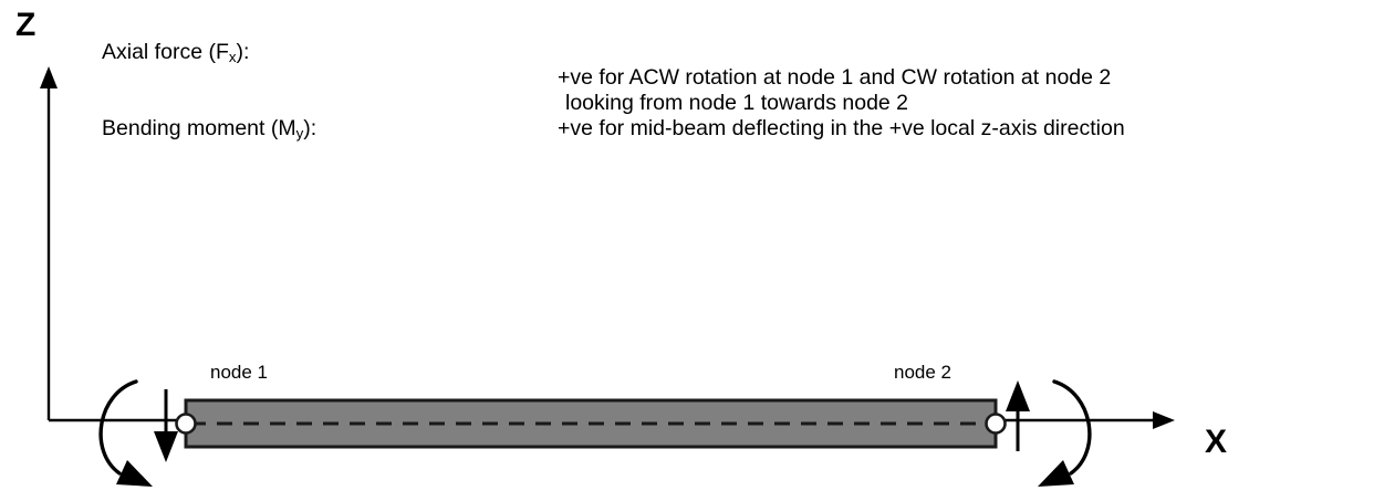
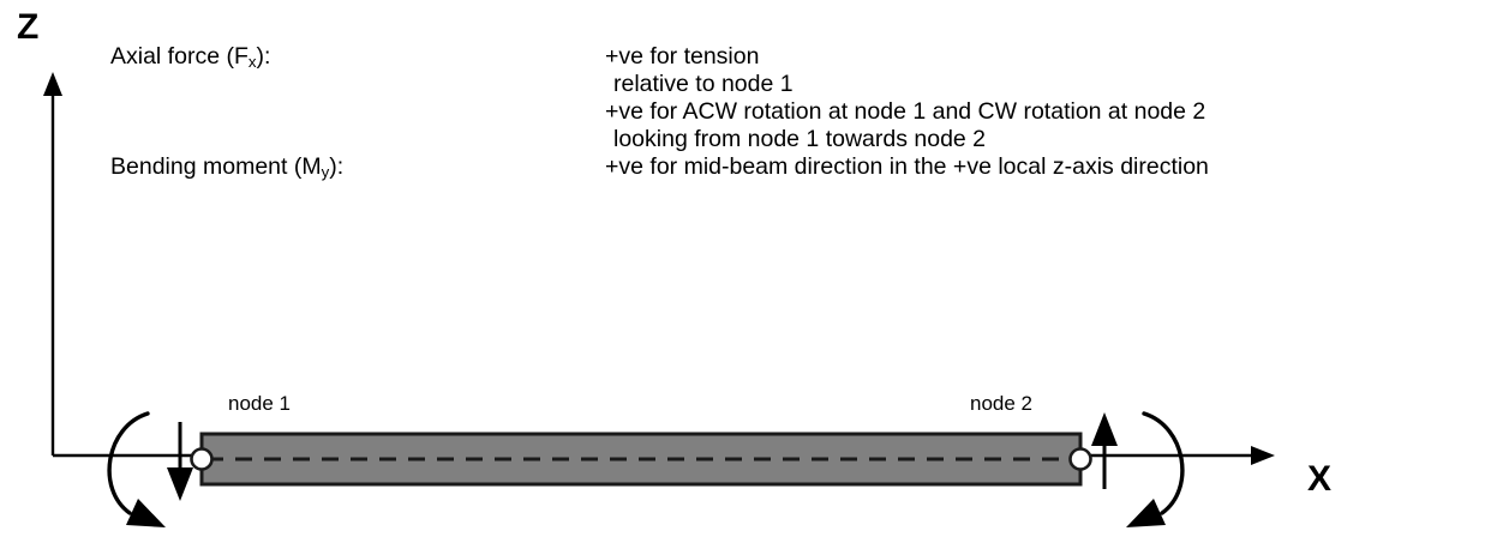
  Z
  X
  Axial force (Fx):
+ +ve for tension
+ relative to node 1
  +ve for ACW rotation at node 1 and CW rotation at node 2
  looking from node 1 towards node 2
  Bending moment (My):
- +ve for mid-beam deflecting in the +ve local z-axis direction
+ +ve for mid-beam direction in the +ve local z-axis direction
  node 1
  node 2
